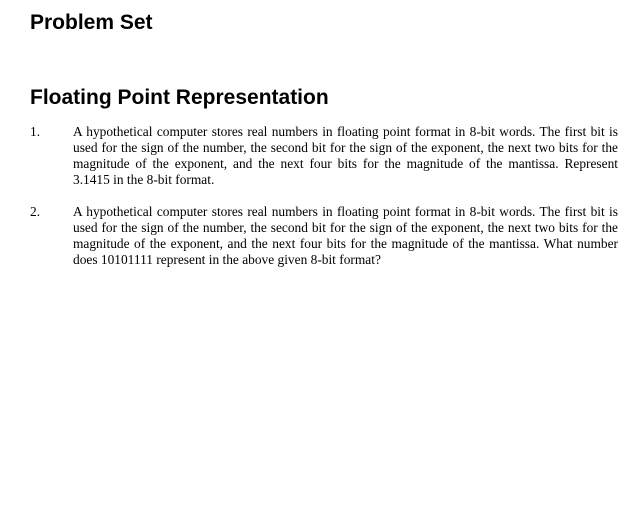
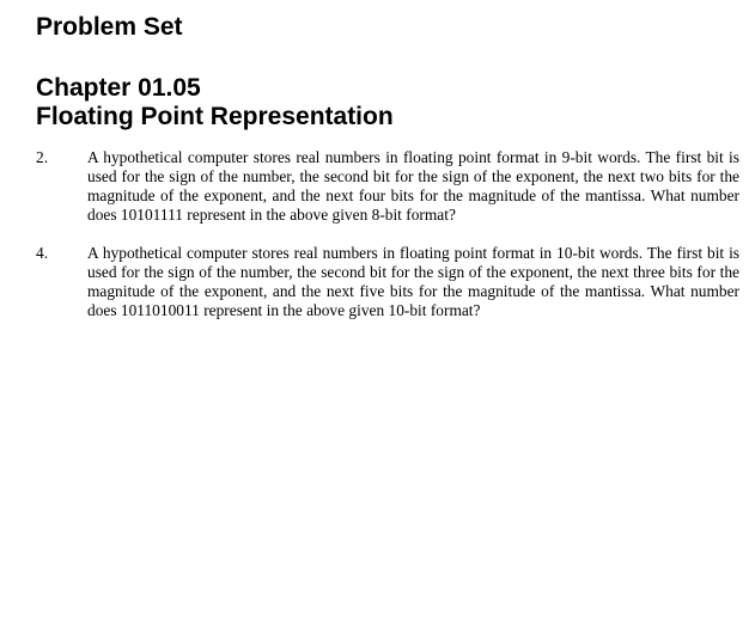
  Problem Set
+ Chapter 01.05
  Floating Point Representation
- 1.
- A hypothetical computer stores real numbers in floating point format in 8-bit words. The first bit is used for the sign of the number, the second bit for the sign of the exponent, the next two bits for the magnitude of the exponent, and the next four bits for the magnitude of the mantissa. Represent 3.1415 in the 8-bit format.
  2.
- A hypothetical computer stores real numbers in floating point format in 8-bit words. The first bit is used for the sign of the number, the second bit for the sign of the exponent, the next two bits for the magnitude of the exponent, and the next four bits for the magnitude of the mantissa. What number does 10101111 represent in the above given 8-bit format?
+ A hypothetical computer stores real numbers in floating point format in 9-bit words. The first bit is used for the sign of the number, the second bit for the sign of the exponent, the next two bits for the magnitude of the exponent, and the next four bits for the magnitude of the mantissa. What number does 10101111 represent in the above given 8-bit format?
+ 4.
+ A hypothetical computer stores real numbers in floating point format in 10-bit words. The first bit is used for the sign of the number, the second bit for the sign of the exponent, the next three bits for the magnitude of the exponent, and the next five bits for the magnitude of the mantissa. What number does 1011010011 represent in the above given 10-bit format?
